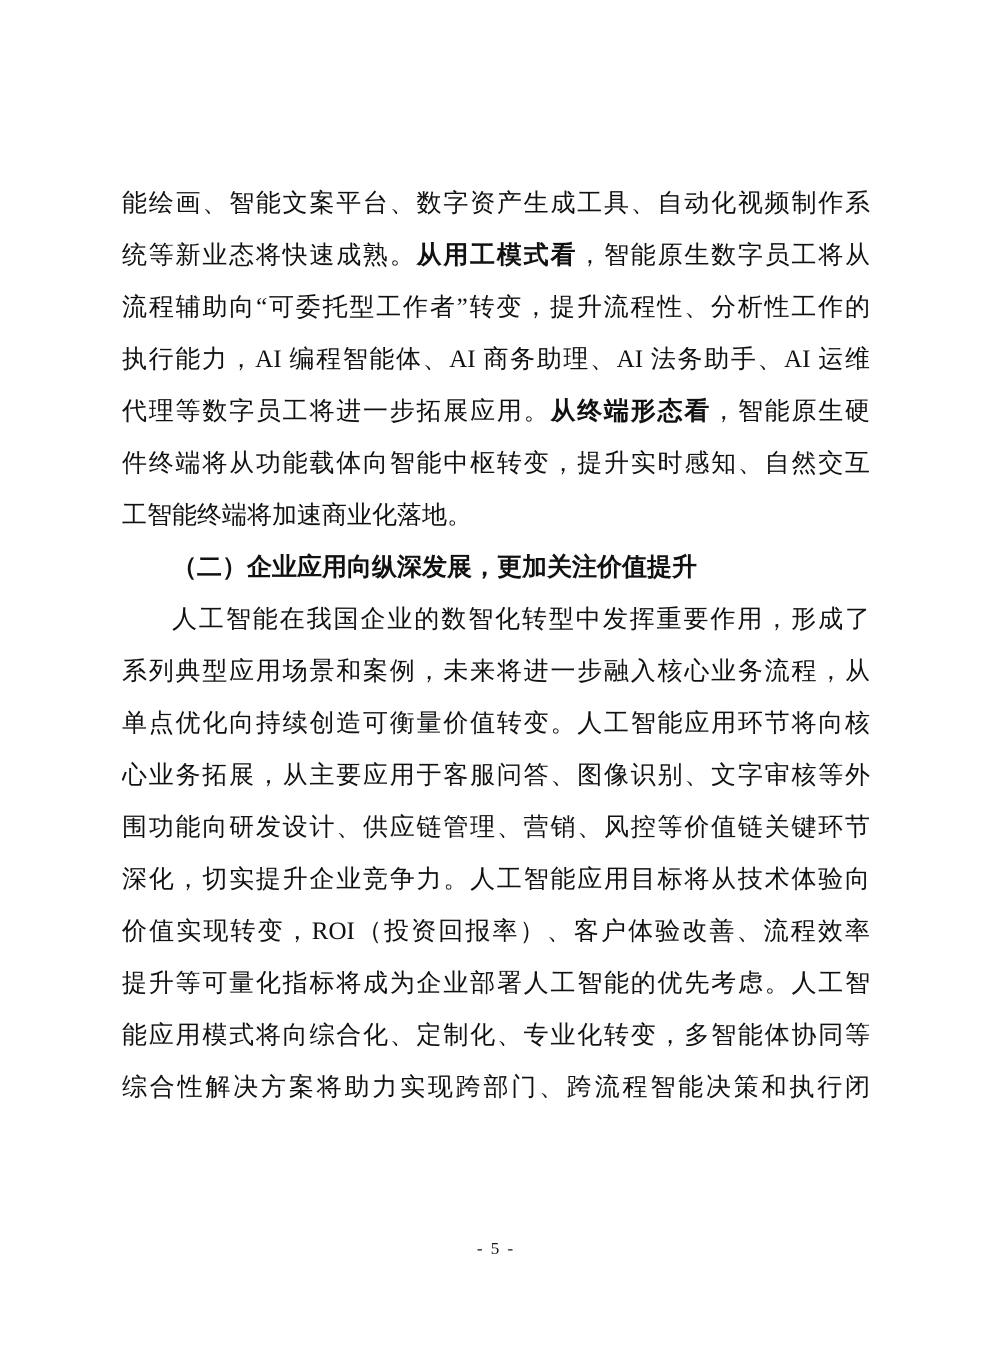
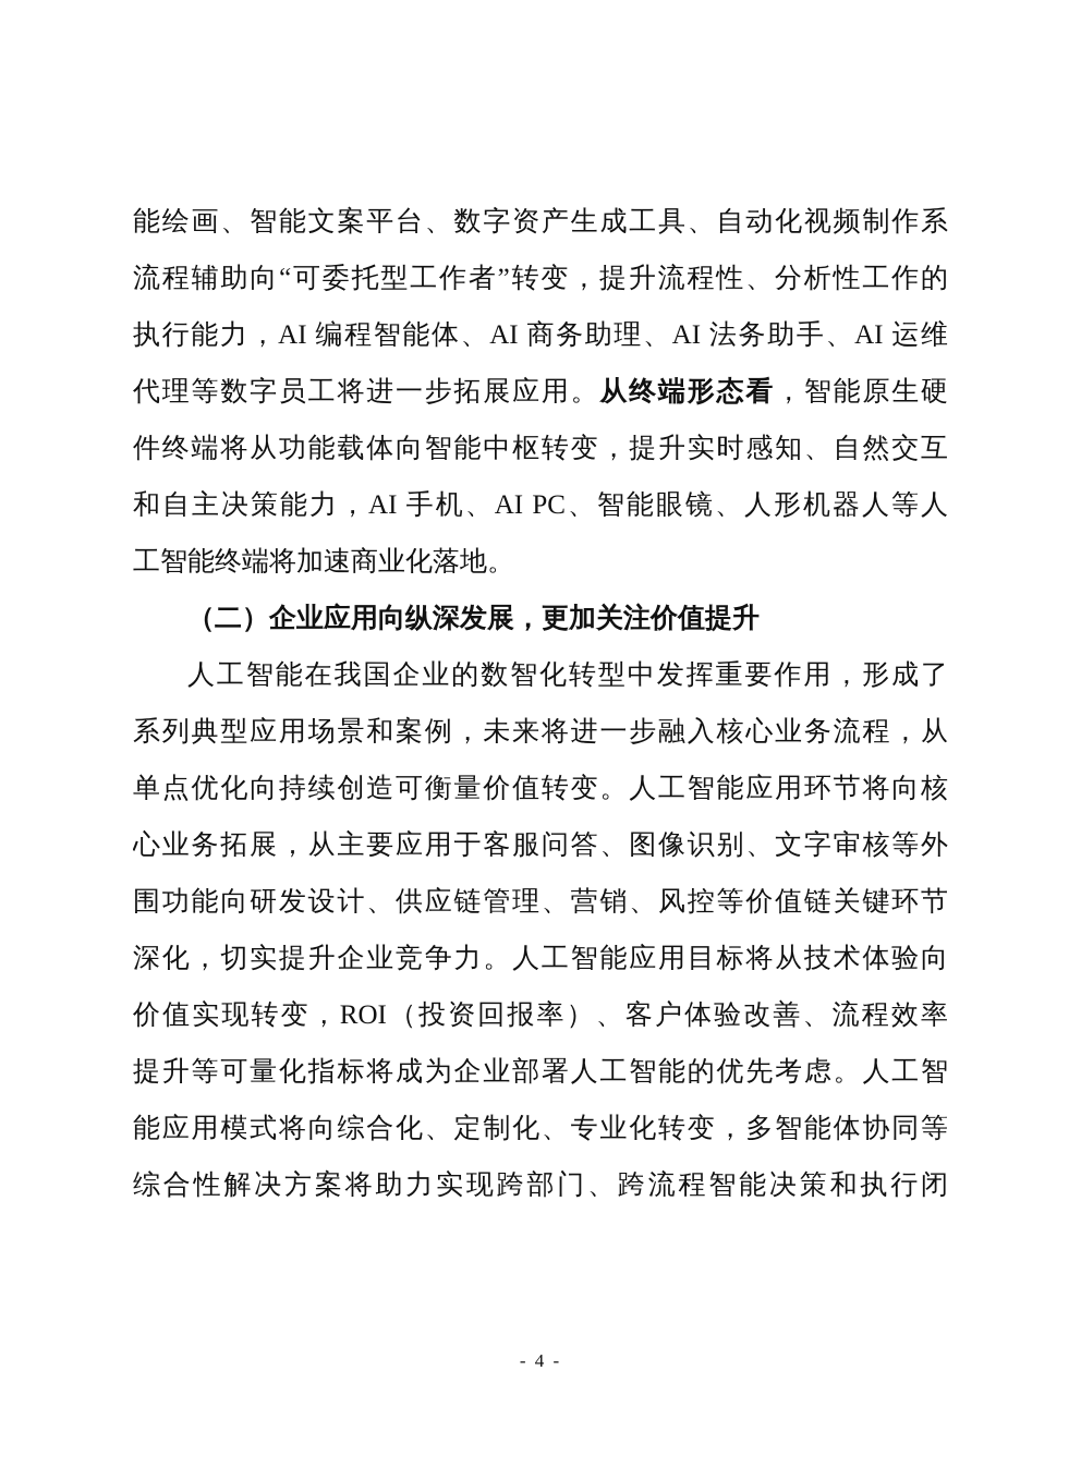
  能绘画、智能文案平台、数字资产生成工具、自动化视频制作系
- 统等新业态将快速成熟。从用工模式看，智能原生数字员工将从
  流程辅助向“可委托型工作者”转变，提升流程性、分析性工作的
  执行能力，AI 编程智能体、AI 商务助理、AI 法务助手、AI 运维
  代理等数字员工将进一步拓展应用。从终端形态看，智能原生硬
  件终端将从功能载体向智能中枢转变，提升实时感知、自然交互
+ 和自主决策能力，AI 手机、AI PC、智能眼镜、人形机器人等人
  工智能终端将加速商业化落地。
  （二）企业应用向纵深发展，更加关注价值提升
  人工智能在我国企业的数智化转型中发挥重要作用，形成了
  系列典型应用场景和案例，未来将进一步融入核心业务流程，从
  单点优化向持续创造可衡量价值转变。人工智能应用环节将向核
  心业务拓展，从主要应用于客服问答、图像识别、文字审核等外
  围功能向研发设计、供应链管理、营销、风控等价值链关键环节
  深化，切实提升企业竞争力。人工智能应用目标将从技术体验向
  价值实现转变，ROI（投资回报率）、客户体验改善、流程效率
  提升等可量化指标将成为企业部署人工智能的优先考虑。人工智
  能应用模式将向综合化、定制化、专业化转变，多智能体协同等
  综合性解决方案将助力实现跨部门、跨流程智能决策和执行闭
- - 5 -
+ - 4 -
